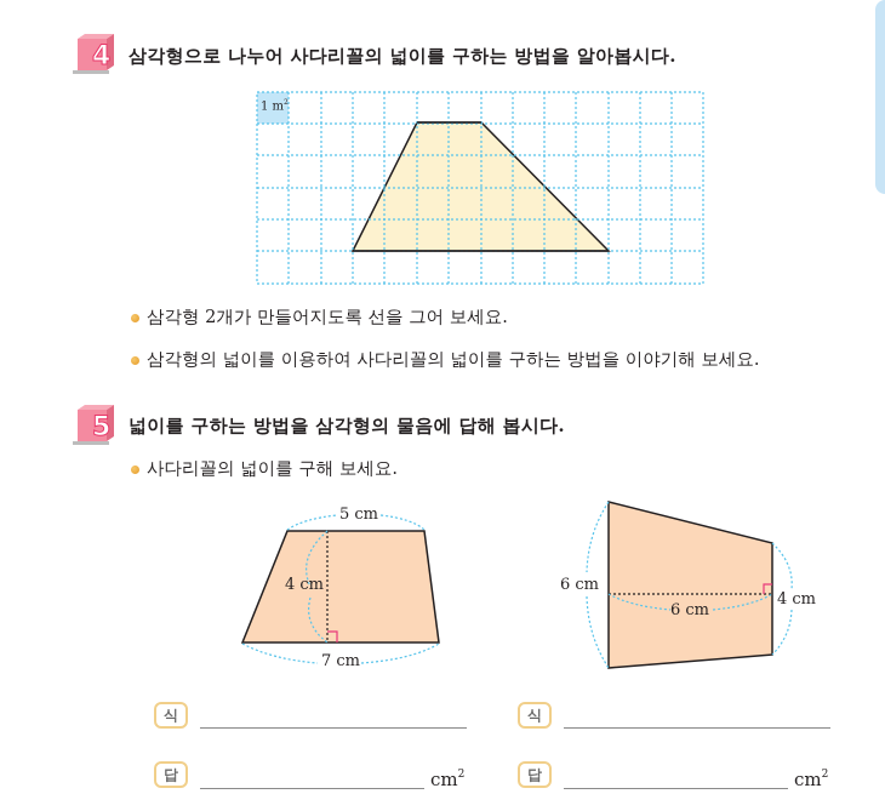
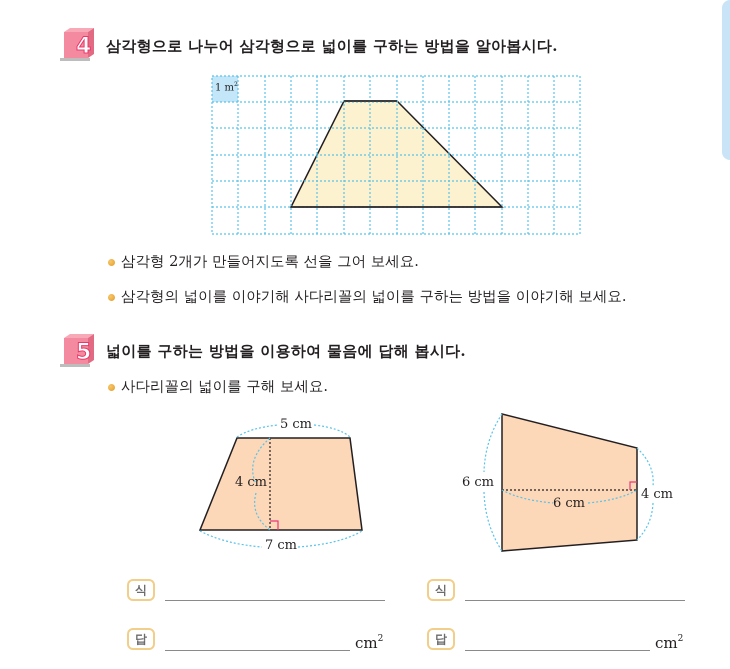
  4
- 삼각형으로 나누어 사다리꼴의 넓이를 구하는 방법을 알아봅시다.
+ 삼각형으로 나누어 삼각형으로 넓이를 구하는 방법을 알아봅시다.
  삼각형 2개가 만들어지도록 선을 그어 보세요.
- 삼각형의 넓이를 이용하여 사다리꼴의 넓이를 구하는 방법을 이야기해 보세요.
+ 삼각형의 넓이를 이야기해 사다리꼴의 넓이를 구하는 방법을 이야기해 보세요.
  5
- 넓이를 구하는 방법을 삼각형의 물음에 답해 봅시다.
+ 넓이를 구하는 방법을 이용하여 물음에 답해 봅시다.
  사다리꼴의 넓이를 구해 보세요.
  5 cm
  4 cm
  7 cm
  6 cm
  6 cm
  4 cm
  식
  답
  cm2
  식
  답
  cm2
